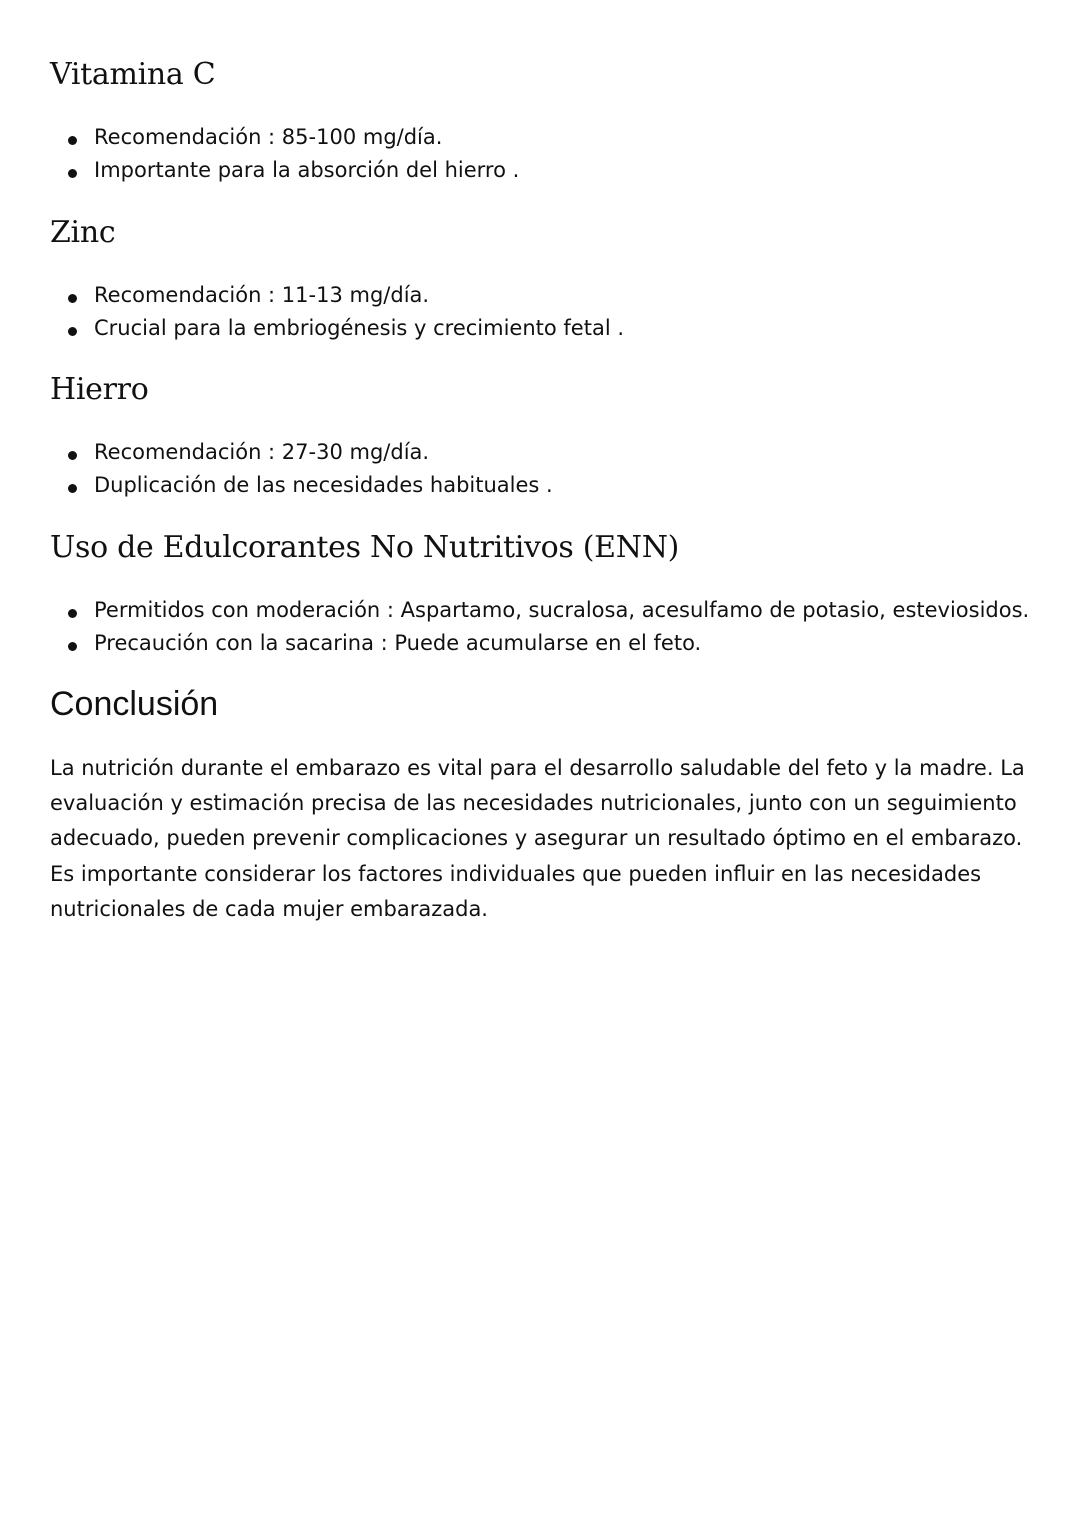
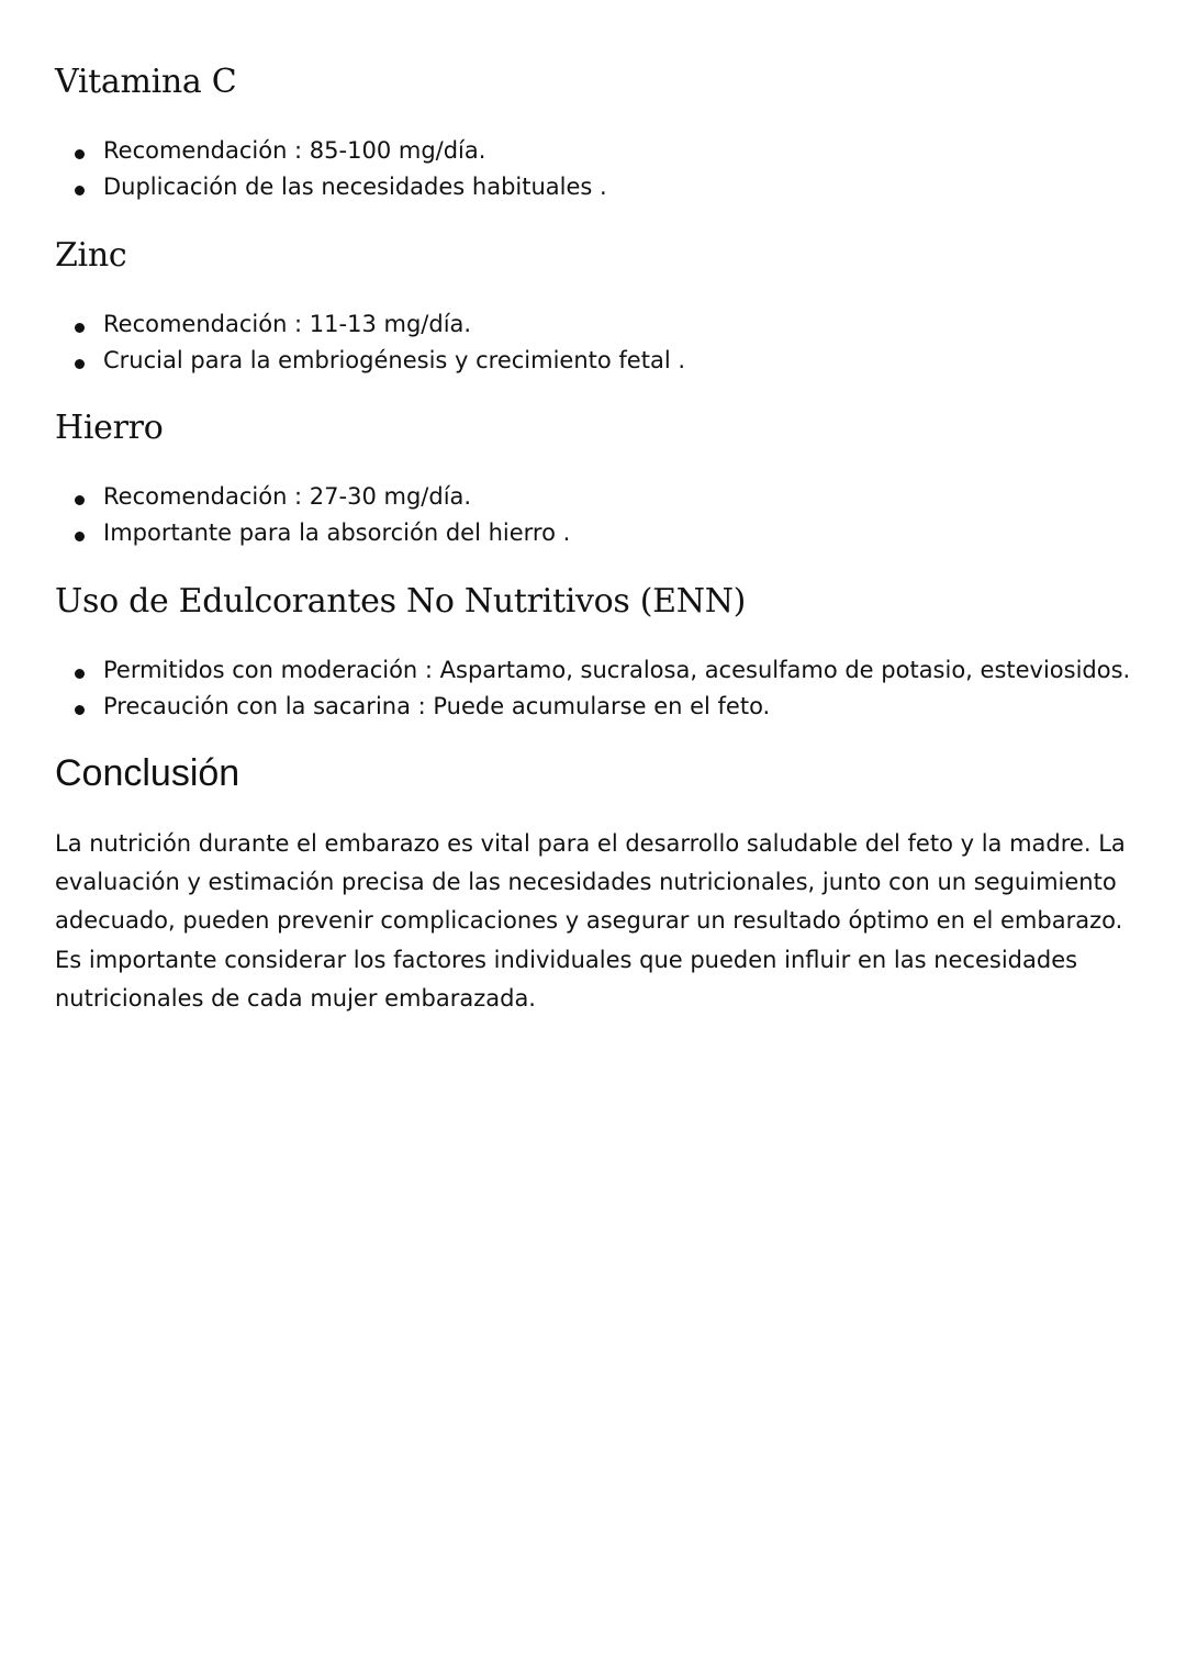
  Vitamina C
  Recomendación : 85-100 mg/día.
- Importante para la absorción del hierro .
+ Duplicación de las necesidades habituales .
  Zinc
  Recomendación : 11-13 mg/día.
  Crucial para la embriogénesis y crecimiento fetal .
  Hierro
  Recomendación : 27-30 mg/día.
- Duplicación de las necesidades habituales .
+ Importante para la absorción del hierro .
  Uso de Edulcorantes No Nutritivos (ENN)
  Permitidos con moderación : Aspartamo, sucralosa, acesulfamo de potasio, esteviosidos.
  Precaución con la sacarina : Puede acumularse en el feto.
  Conclusión
  La nutrición durante el embarazo es vital para el desarrollo saludable del feto y la madre. La evaluación y estimación precisa de las necesidades nutricionales, junto con un seguimiento adecuado, pueden prevenir complicaciones y asegurar un resultado óptimo en el embarazo. Es importante considerar los factores individuales que pueden influir en las necesidades nutricionales de cada mujer embarazada.
